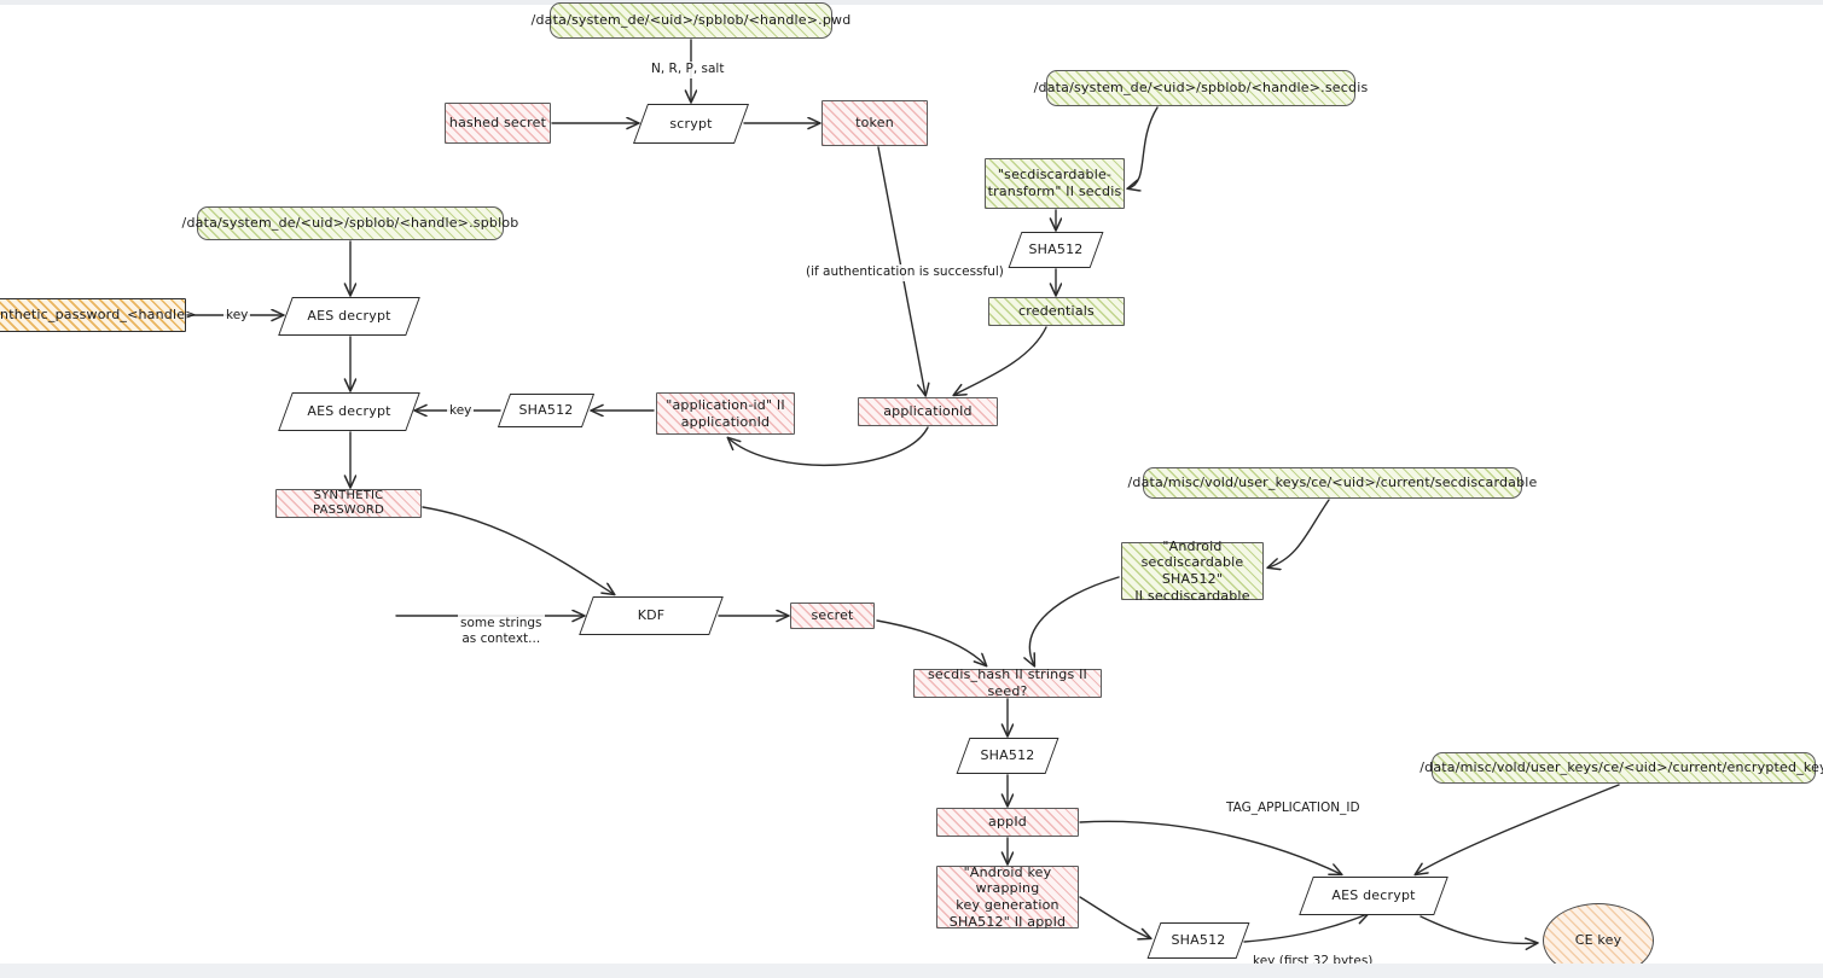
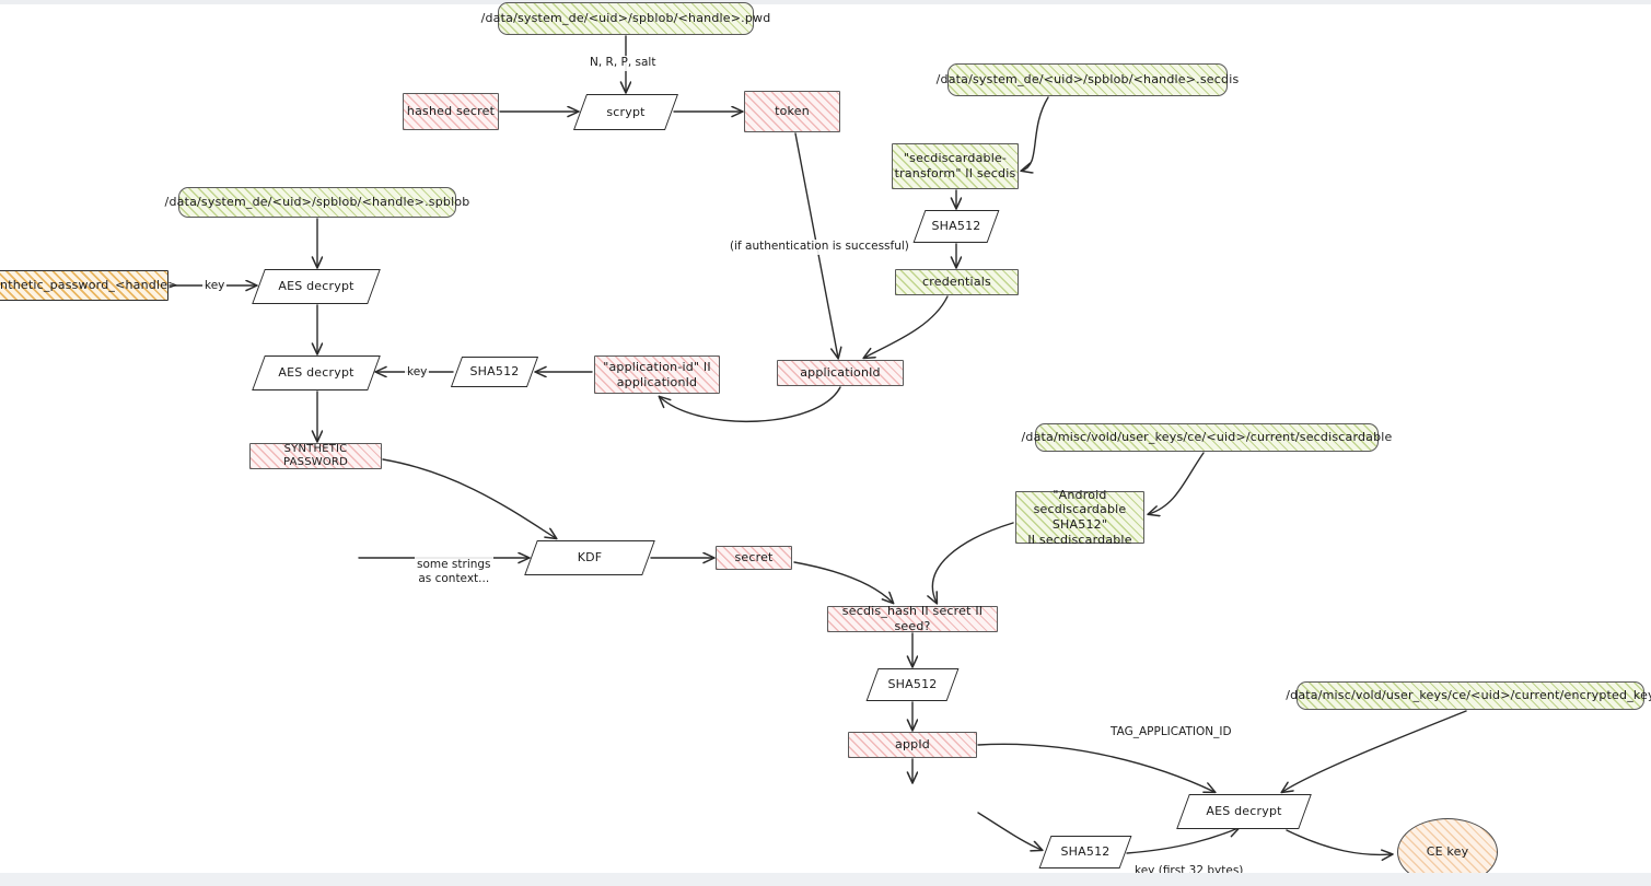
  /data/system_de/<uid>/spblob/<handle>.pwd
  hashed secret
  scrypt
  token
  /data/system_de/<uid>/spblob/<handle>.secdis
  "secdiscardable-
  transform" II secdis
  SHA512
  credentials
  /data/system_de/<uid>/spblob/<handle>.spblob
  nthetic_password_<handle>
  AES decrypt
  AES decrypt
  SHA512
  "application-id" II
  applicationId
  applicationId
  SYNTHETIC PASSWORD
  KDF
  secret
  /data/misc/vold/user_keys/ce/<uid>/current/secdiscardable
  "Android
  secdiscardable SHA512"
  II secdiscardable
- secdis_hash II strings II seed?
+ secdis_hash II secret II seed?
  SHA512
  appId
- "Android key wrapping
- key generation
- SHA512" II appId
  SHA512
  /data/misc/vold/user_keys/ce/<uid>/current/encrypted_ke
  AES decrypt
  CE key
  N, R, P, salt
  (if authentication is successful)
  key
  key
  some strings
  as context...
  TAG_APPLICATION_ID
  key (first 32 bytes)
